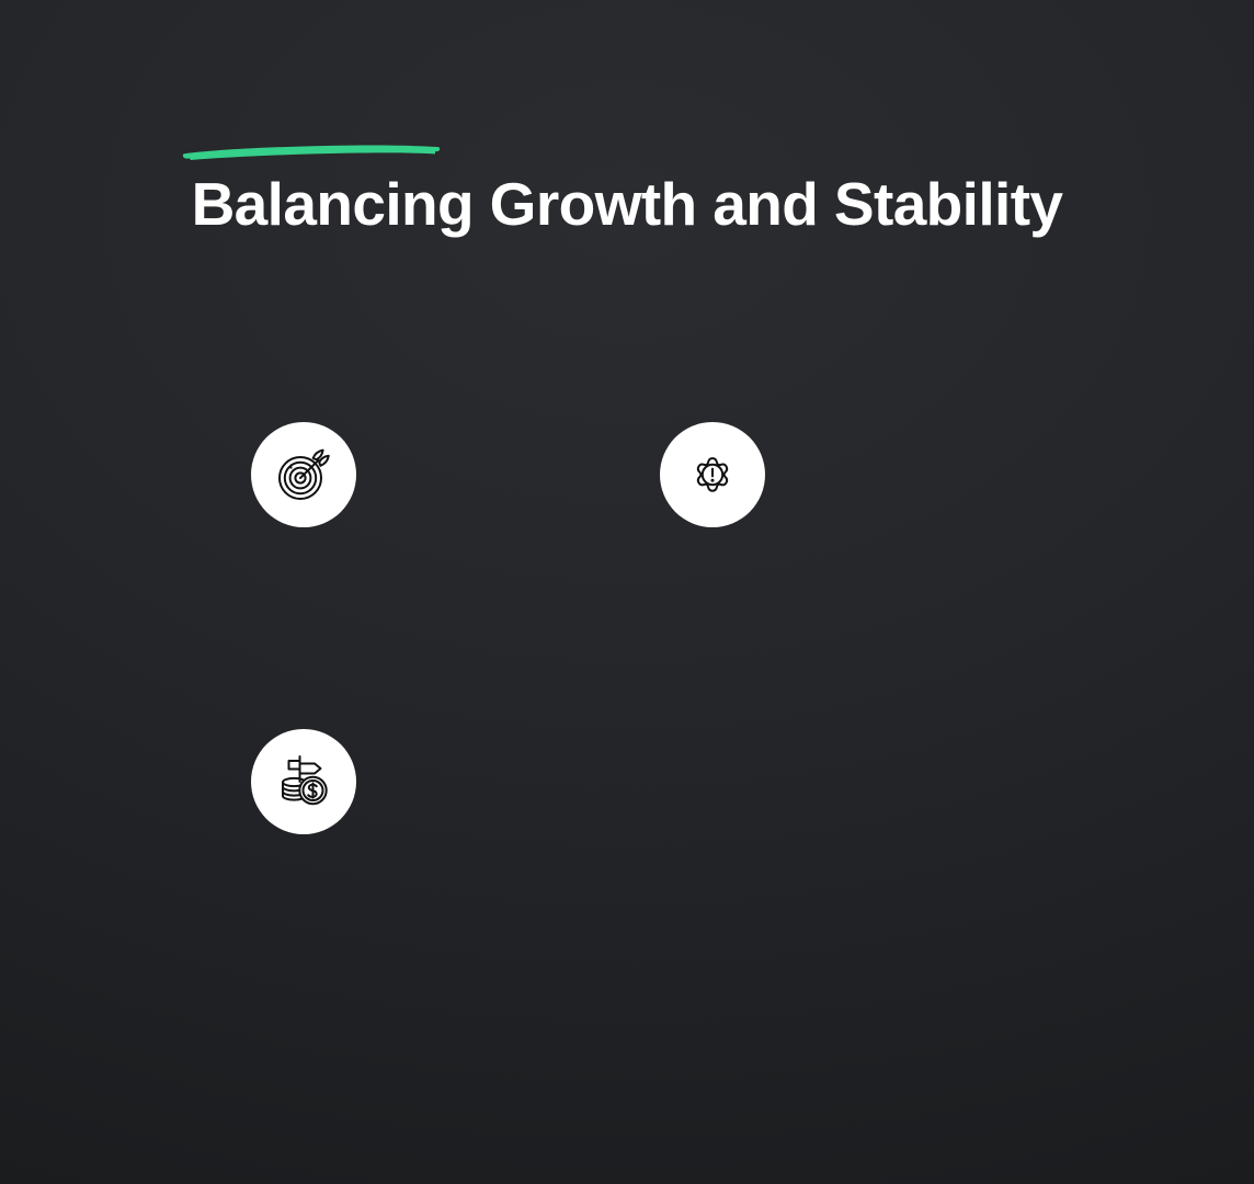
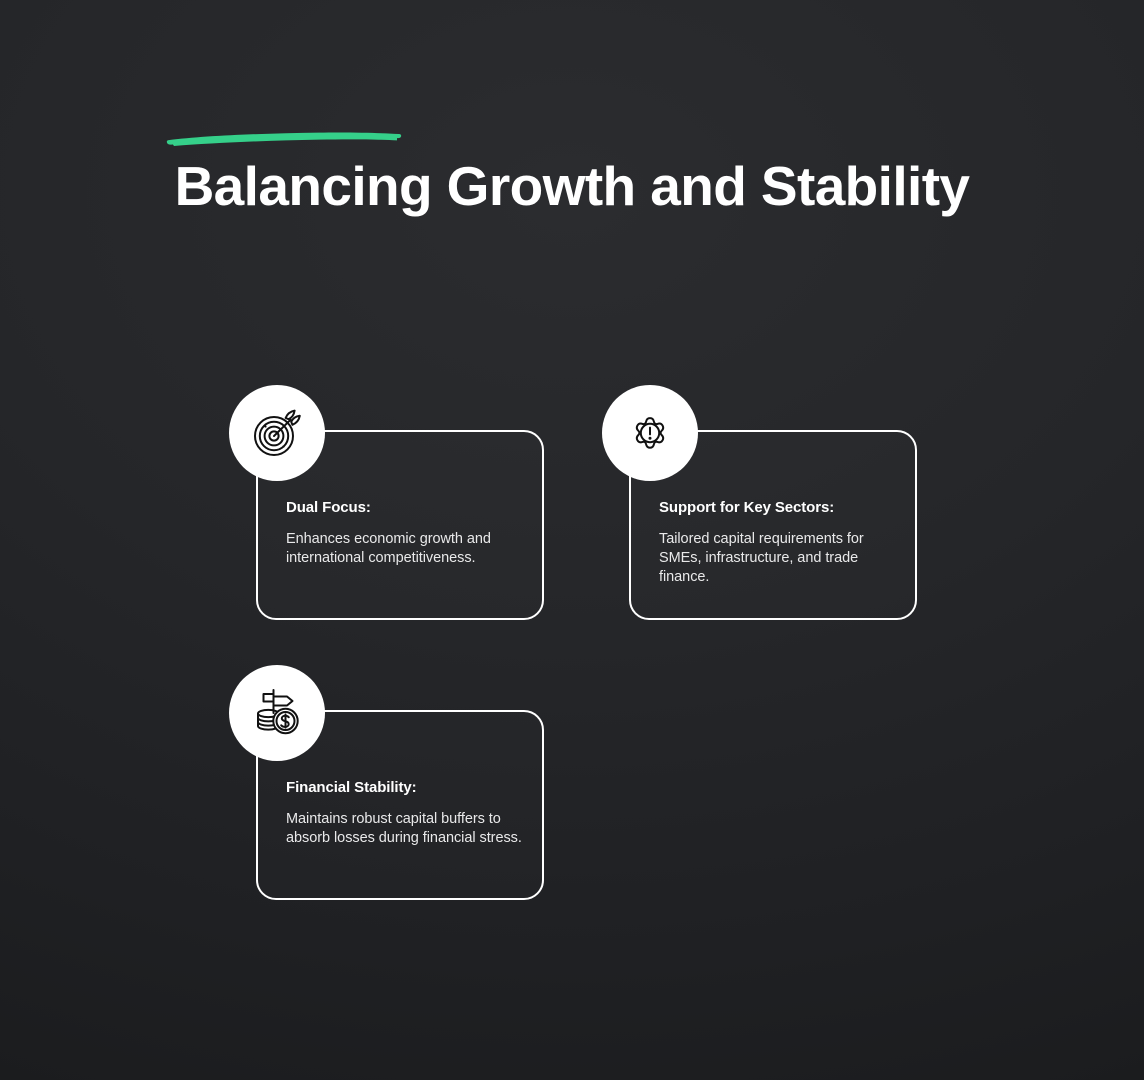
  Balancing Growth and Stability
+ Dual Focus:
+ Enhances economic growth and international competitiveness.
+ Support for Key Sectors:
+ Tailored capital requirements for SMEs, infrastructure, and trade finance.
+ Financial Stability:
+ Maintains robust capital buffers to absorb losses during financial stress.
